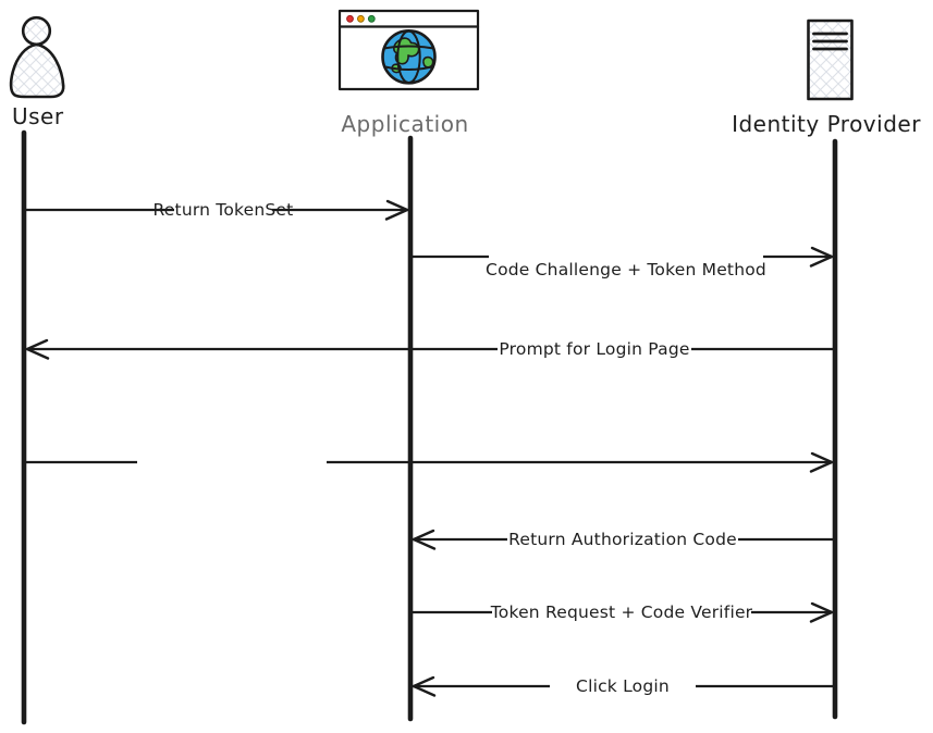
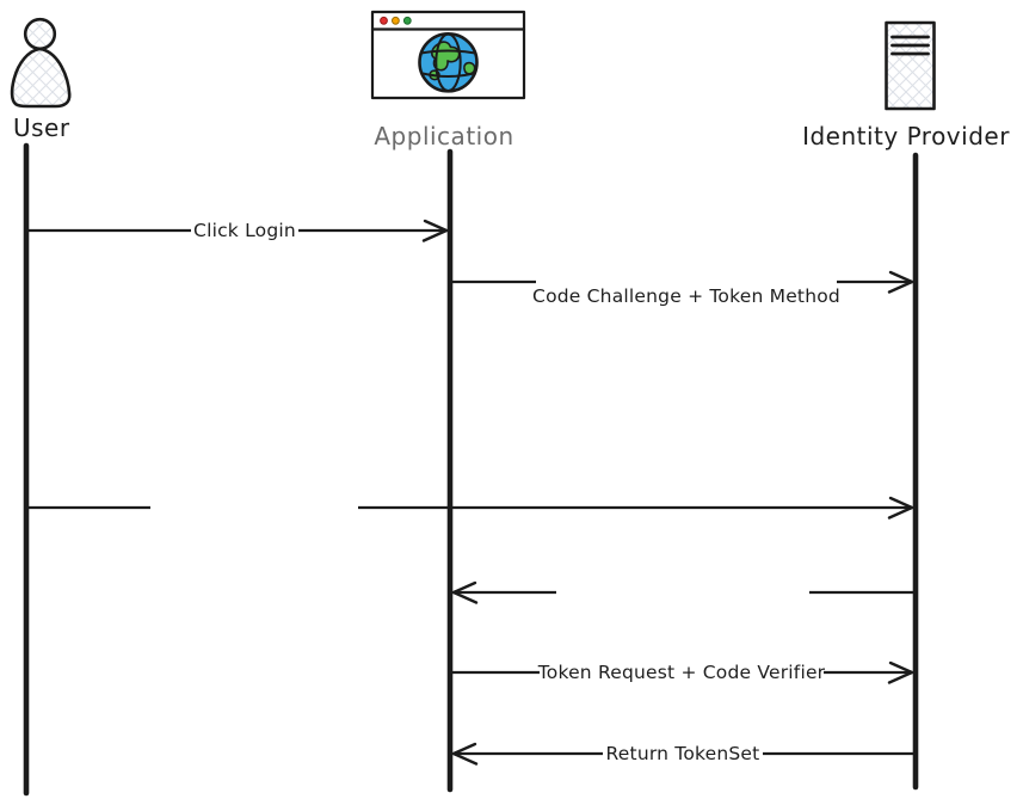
  User
  Application
  Identity Provider
- Return TokenSet
+ Click Login
  Code Challenge + Token Method
- Prompt for Login Page
- Return Authorization Code
  Token Request + Code Verifier
- Click Login
+ Return TokenSet
